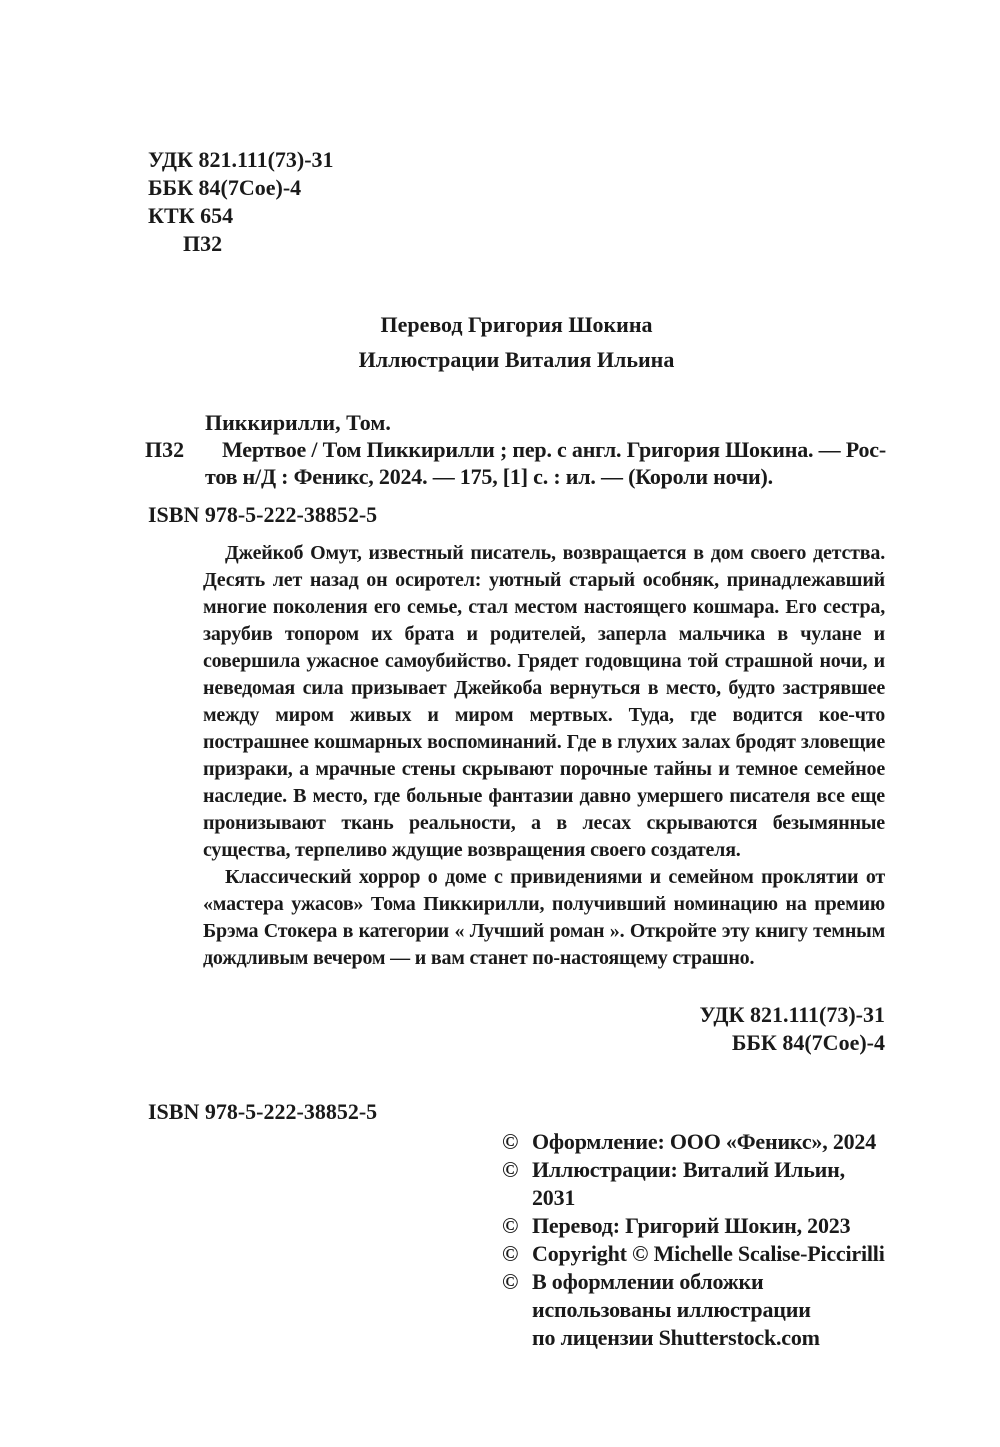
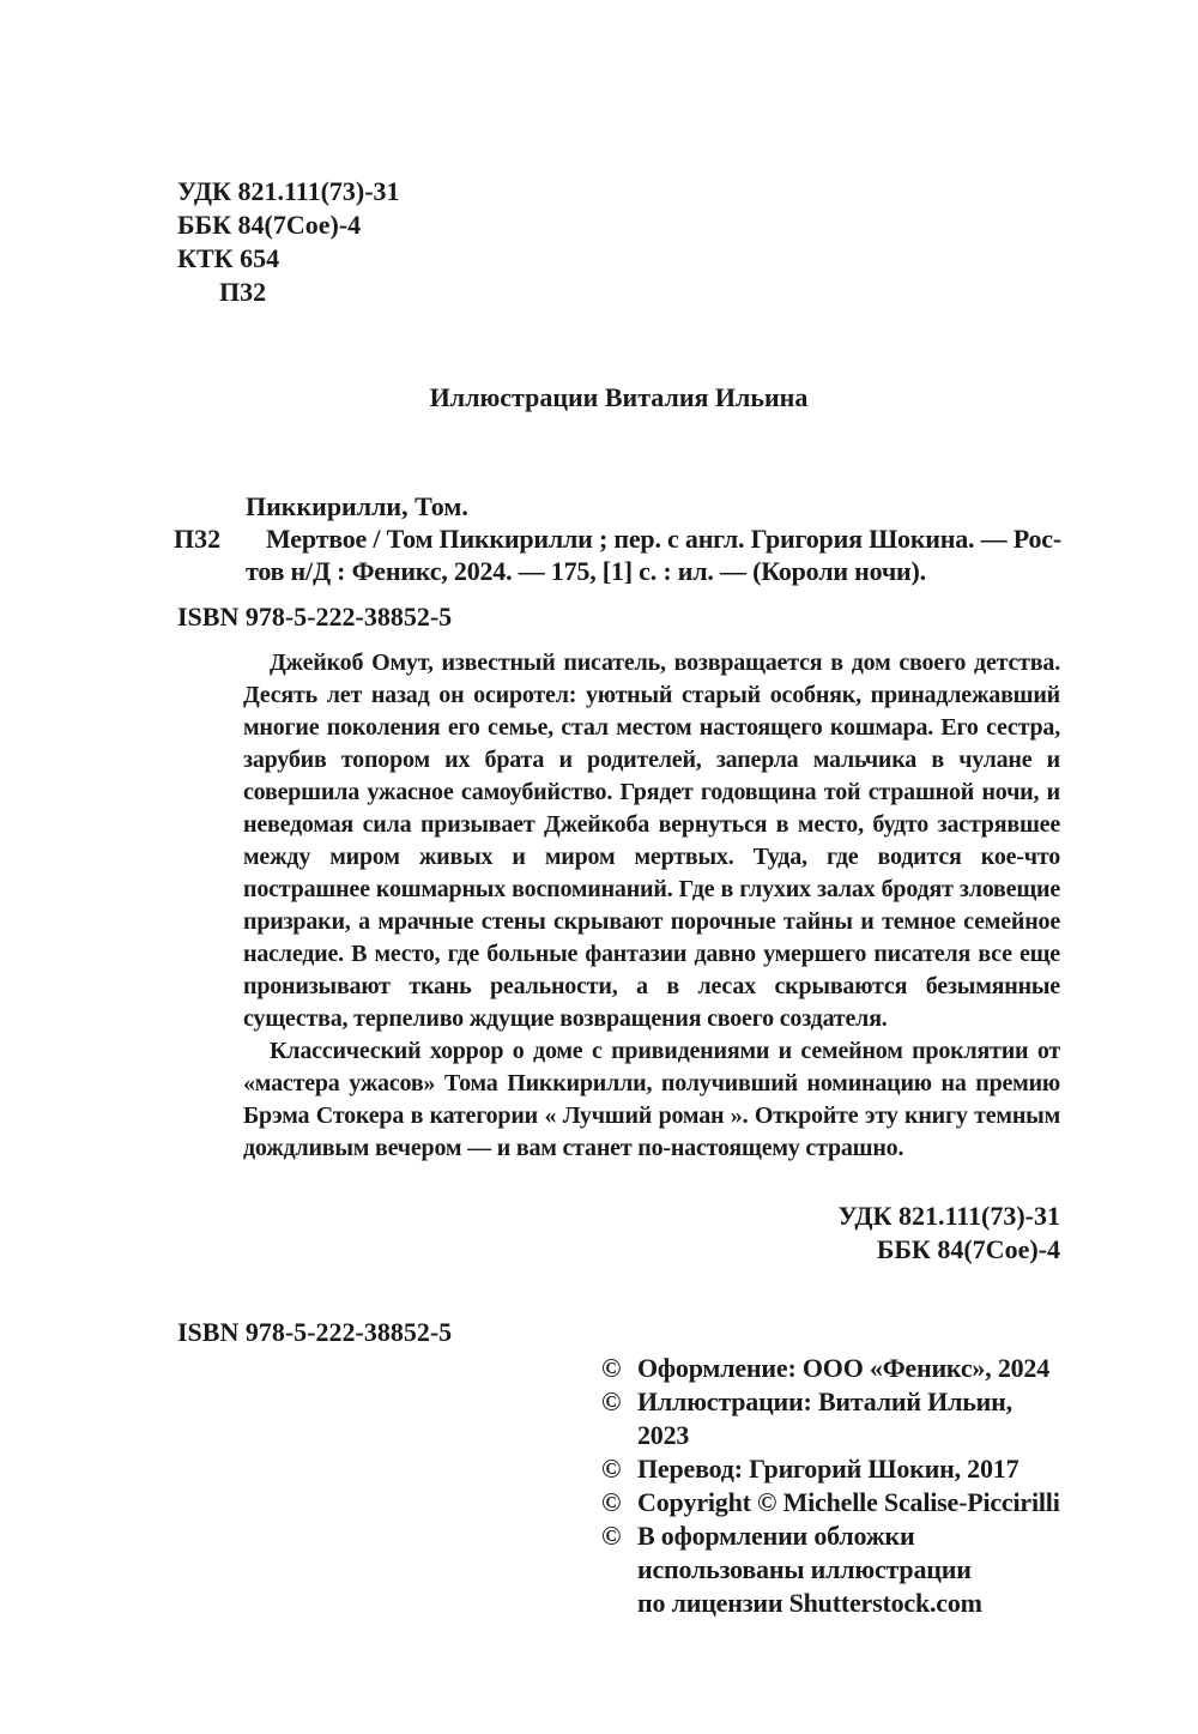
  УДК 821.111(73)-31
  ББК 84(7Сое)-4
  КТК 654
  П32
- Перевод Григория Шокина
  Иллюстрации Виталия Ильина
  Пиккирилли, Том.
  П32
  Мертвое / Том Пиккирилли ; пер. с англ. Григория Шокина. — Рос-
  тов н/Д : Феникс, 2024. — 175, [1] с. : ил. — (Короли ночи).
  ISBN 978-5-222-38852-5
  Джейкоб Омут, известный писатель, возвращается в дом своего детства. Десять лет назад он осиротел: уютный старый особняк, принадлежавший многие поколения его семье, стал местом настоящего кошмара. Его сестра, зарубив топором их брата и родителей, заперла мальчика в чулане и совершила ужасное самоубийство. Грядет годовщина той страшной ночи, и неведомая сила призывает Джейкоба вернуться в место, будто застрявшее между миром живых и миром мертвых. Туда, где водится кое-что пострашнее кошмарных воспоминаний. Где в глухих залах бродят зловещие призраки, а мрачные стены скрывают порочные тайны и темное семейное наследие. В место, где больные фантазии давно умершего писателя все еще пронизывают ткань реальности, а в лесах скрываются безымянные существа, терпеливо ждущие возвращения своего создателя.
  Классический хоррор о доме с привидениями и семейном проклятии от «мастера ужасов» Тома Пиккирилли, получивший номинацию на премию Брэма Стокера в категории « Лучший роман ». Откройте эту книгу темным дождливым вечером — и вам станет по-настоящему страшно.
  УДК 821.111(73)-31
  ББК 84(7Сое)-4
  ISBN 978-5-222-38852-5
  ©
  Оформление: ООО «Феникс», 2024
  ©
- Иллюстрации: Виталий Ильин, 2031
+ Иллюстрации: Виталий Ильин, 2023
  ©
- Перевод: Григорий Шокин, 2023
+ Перевод: Григорий Шокин, 2017
  ©
  Copyright © Michelle Scalise-Piccirilli
  ©
  В оформлении обложки
  использованы иллюстрации
  по лицензии Shutterstock.com
